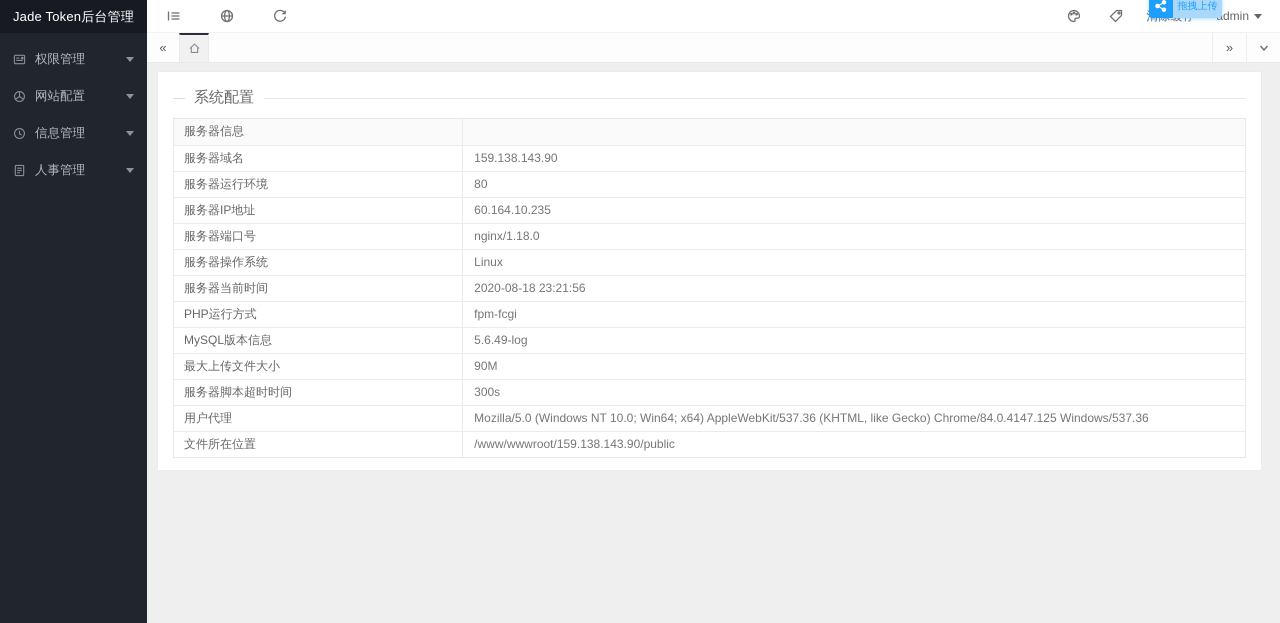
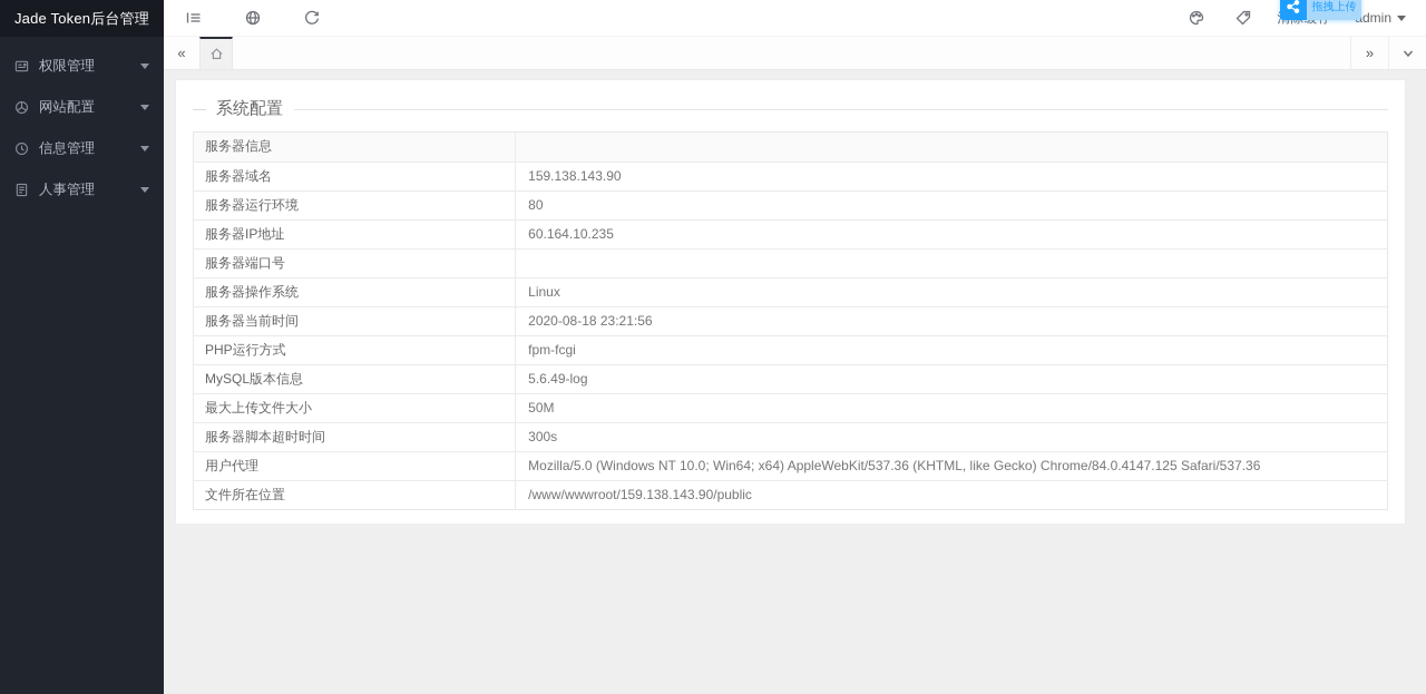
  Jade Token后台管理
  权限管理
  网站配置
  信息管理
  人事管理
  dmin
  拖拽上传
  «
  »
  系统配置
  服务器信息
  服务器域名
  159.138.143.90
  服务器运行环境
  80
  服务器IP地址
  60.164.10.235
  服务器端口号
- nginx/1.18.0
  服务器操作系统
  Linux
  服务器当前时间
  2020-08-18 23:21:56
  PHP运行方式
  fpm-fcgi
  MySQL版本信息
  5.6.49-log
  最大上传文件大小
- 90M
+ 50M
  服务器脚本超时时间
  300s
  用户代理
- Mozilla/5.0 (Windows NT 10.0; Win64; x64) AppleWebKit/537.36 (KHTML, like Gecko) Chrome/84.0.4147.125 Windows/537.36
+ Mozilla/5.0 (Windows NT 10.0; Win64; x64) AppleWebKit/537.36 (KHTML, like Gecko) Chrome/84.0.4147.125 Safari/537.36
  文件所在位置
  /www/wwwroot/159.138.143.90/public
